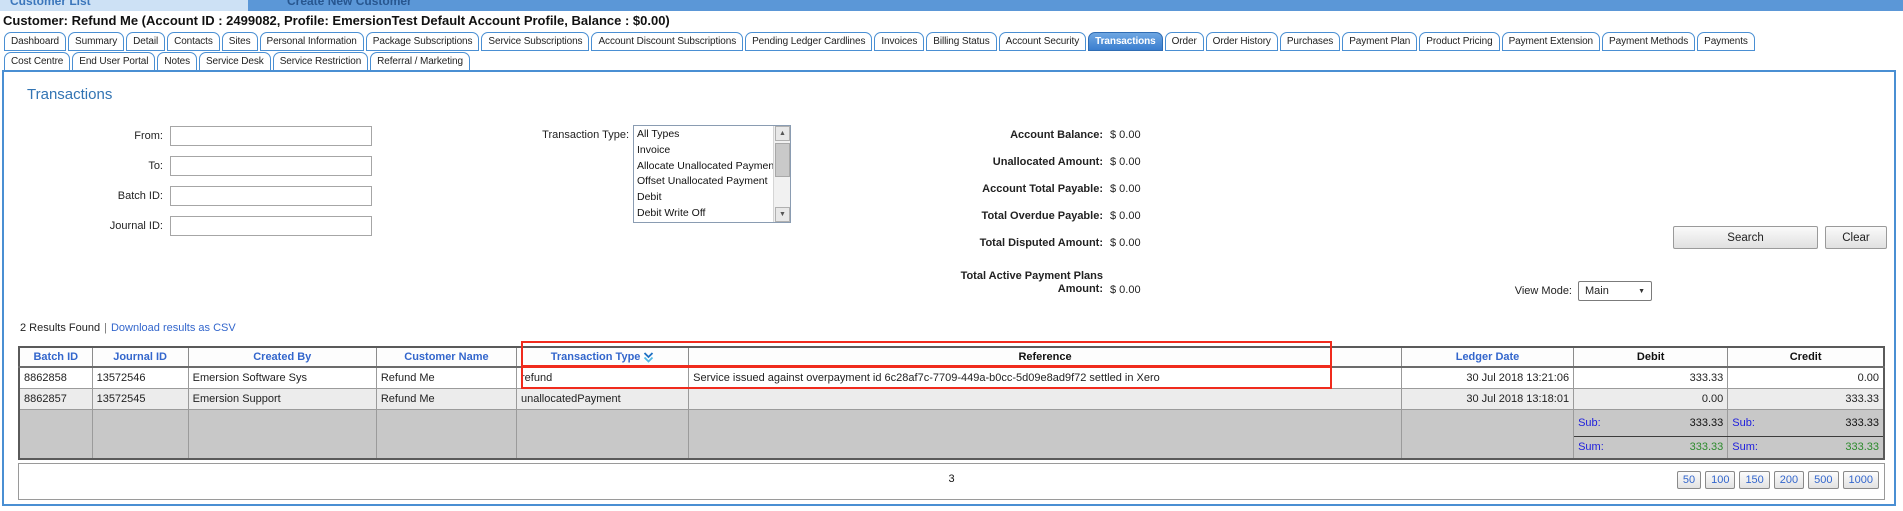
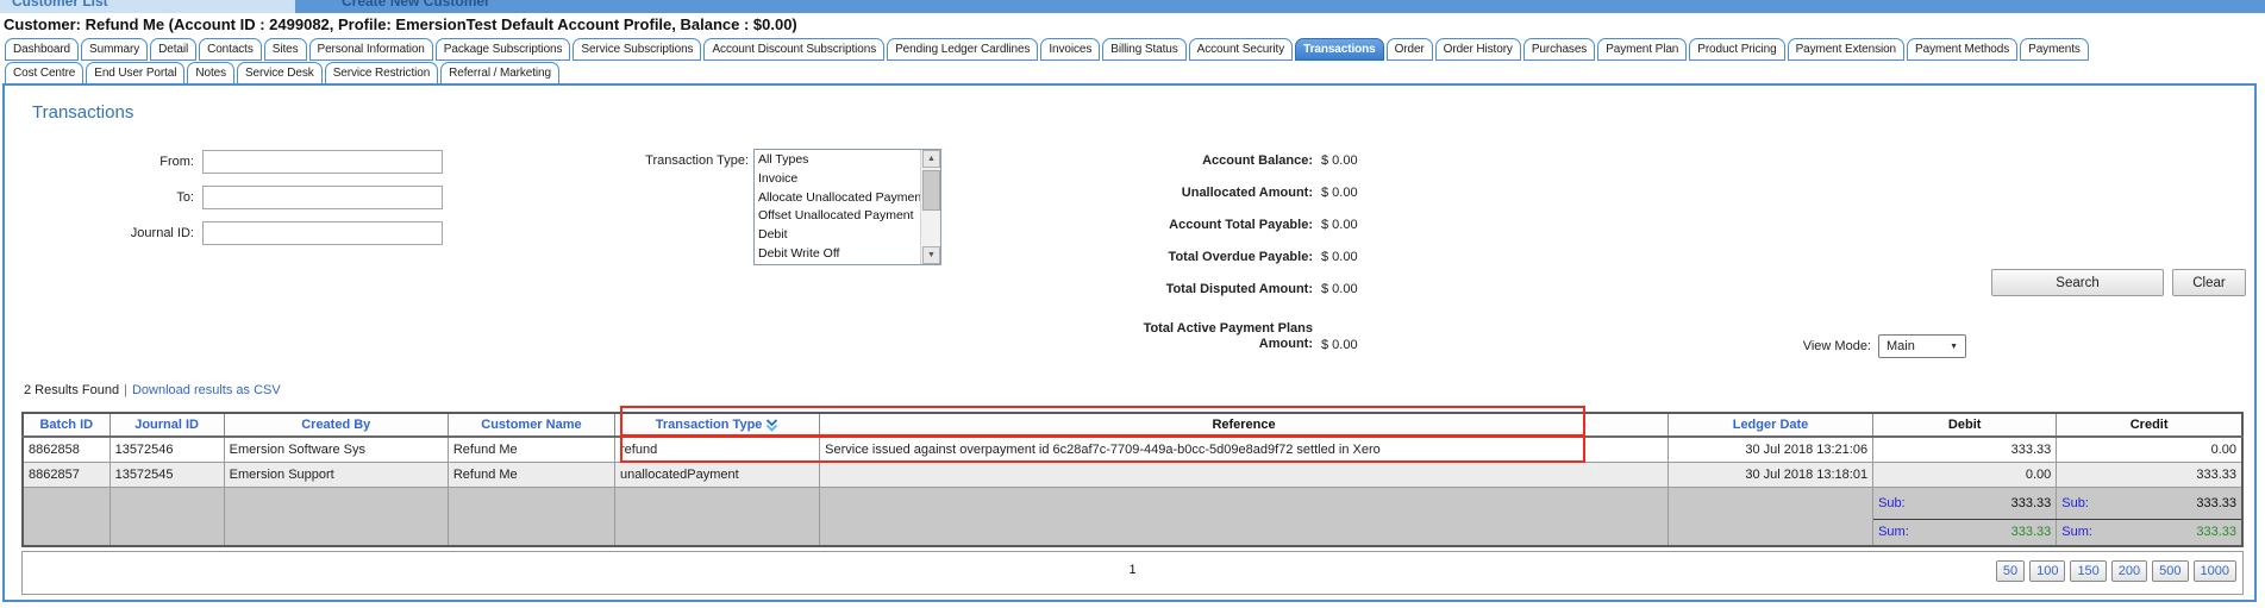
  Customer List
  Create New Customer
  Customer: Refund Me (Account ID : 2499082, Profile: EmersionTest Default Account Profile, Balance : $0.00)
  Dashboard Summary Detail Contacts Sites Personal Information Package Subscriptions Service Subscriptions Account Discount Subscriptions Pending Ledger Cardlines Invoices Billing Status Account Security Transactions Order Order History Purchases Payment Plan Product Pricing Payment Extension Payment Methods Payments
  Cost Centre End User Portal Notes Service Desk Service Restriction Referral / Marketing
  Transactions
  From:
  To:
- Batch ID:
  Journal ID:
  Transaction Type:
  All Types
  Invoice
  Allocate Unallocated Paymen
  Offset Unallocated Payment
  Debit
  Debit Write Off
  Account Balance:
  $ 0.00
  Unallocated Amount:
  $ 0.00
  Account Total Payable:
  $ 0.00
  Total Overdue Payable:
  $ 0.00
  Total Disputed Amount:
  $ 0.00
  Total Active Payment Plans Amount:
  $ 0.00
  Search
  Clear
  View Mode:
  Main
  2 Results Found | Download results as CSV
  Batch ID	Journal ID	Created By	Customer Name	Transaction Type	Reference	Ledger Date	Debit	Credit
  8862858	13572546	Emersion Software Sys	Refund Me	refund	Service issued against overpayment id 6c28af7c-7709-449a-b0cc-5d09e8ad9f72 settled in Xero	30 Jul 2018 13:21:06	333.33	0.00
  8862857	13572545	Emersion Support	Refund Me	unallocatedPayment		30 Jul 2018 13:18:01	0.00	333.33
  							Sub: 333.33	Sub: 333.33
  Sum: 333.33	Sum: 333.33
- 3
+ 1
  50
  100
  150
  200
  500
  1000
